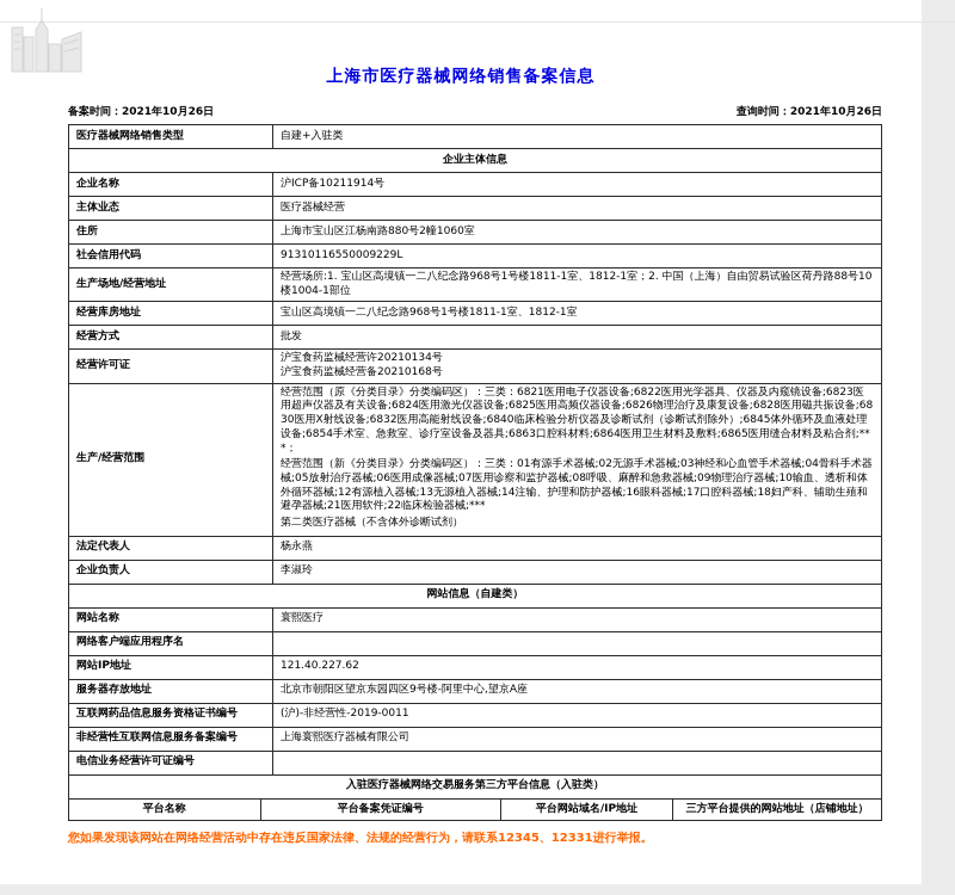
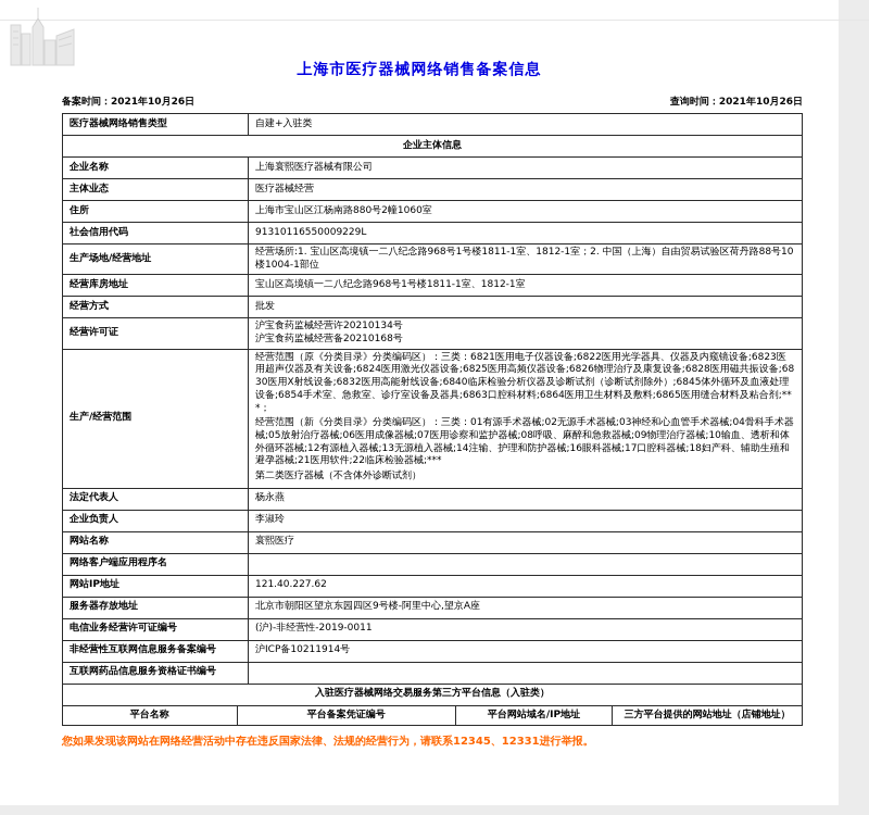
  上海市医疗器械网络销售备案信息
  备案时间：2021年10月26日
  查询时间：2021年10月26日
  医疗器械网络销售类型	自建+入驻类
  企业主体信息
- 企业名称	沪ICP备10211914号
+ 企业名称	上海寰熙医疗器械有限公司
  主体业态	医疗器械经营
  住所	上海市宝山区江杨南路880号2幢1060室
  社会信用代码	91310116550009229L
  生产场地/经营地址	经营场所:1. 宝山区高境镇一二八纪念路968号1号楼1811-1室、1812-1室；2. 中国（上海）自由贸易试验区荷丹路88号10楼1004-1部位
  经营库房地址	宝山区高境镇一二八纪念路968号1号楼1811-1室、1812-1室
  经营方式	批发
  经营许可证	沪宝食药监械经营许20210134号 沪宝食药监械经营备20210168号
  生产/经营范围	经营范围（原《分类目录》分类编码区）：三类：6821医用电子仪器设备;6822医用光学器具、仪器及内窥镜设备;6823医用超声仪器及有关设备;6824医用激光仪器设备;6825医用高频仪器设备;6826物理治疗及康复设备;6828医用磁共振设备;6830医用X射线设备;6832医用高能射线设备;6840临床检验分析仪器及诊断试剂（诊断试剂除外）;6845体外循环及血液处理设备;6854手术室、急救室、诊疗室设备及器具;6863口腔科材料;6864医用卫生材料及敷料;6865医用缝合材料及粘合剂;***； 经营范围（新《分类目录》分类编码区）：三类：01有源手术器械;02无源手术器械;03神经和心血管手术器械;04骨科手术器械;05放射治疗器械;06医用成像器械;07医用诊察和监护器械;08呼吸、麻醉和急救器械;09物理治疗器械;10输血、透析和体外循环器械;12有源植入器械;13无源植入器械;14注输、护理和防护器械;16眼科器械;17口腔科器械;18妇产科、辅助生殖和避孕器械;21医用软件;22临床检验器械;*** 第二类医疗器械（不含体外诊断试剂）
  法定代表人	杨永燕
  企业负责人	李淑玲
- 网站信息（自建类）
  网站名称	寰熙医疗
  网络客户端应用程序名
  网站IP地址	121.40.227.62
  服务器存放地址	北京市朝阳区望京东园四区9号楼-阿里中心,望京A座
- 互联网药品信息服务资格证书编号	(沪)-非经营性-2019-0011
+ 电信业务经营许可证编号	(沪)-非经营性-2019-0011
- 非经营性互联网信息服务备案编号	上海寰熙医疗器械有限公司
+ 非经营性互联网信息服务备案编号	沪ICP备10211914号
- 电信业务经营许可证编号
+ 互联网药品信息服务资格证书编号
  入驻医疗器械网络交易服务第三方平台信息（入驻类）
  平台名称	平台备案凭证编号	平台网站域名/IP地址	三方平台提供的网站地址（店铺地址）
  您如果发现该网站在网络经营活动中存在违反国家法律、法规的经营行为，请联系12345、12331进行举报。
